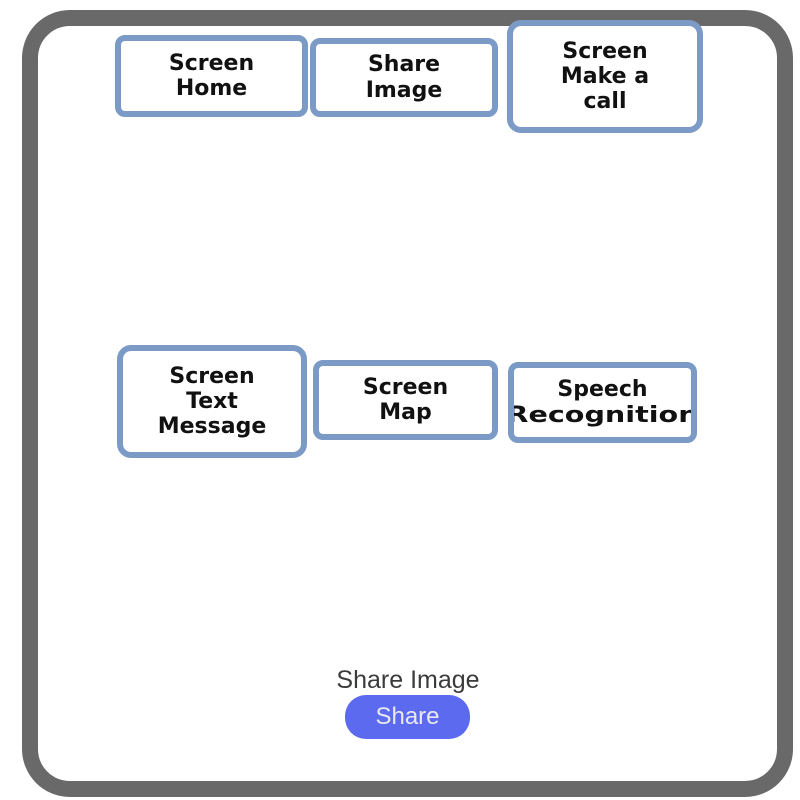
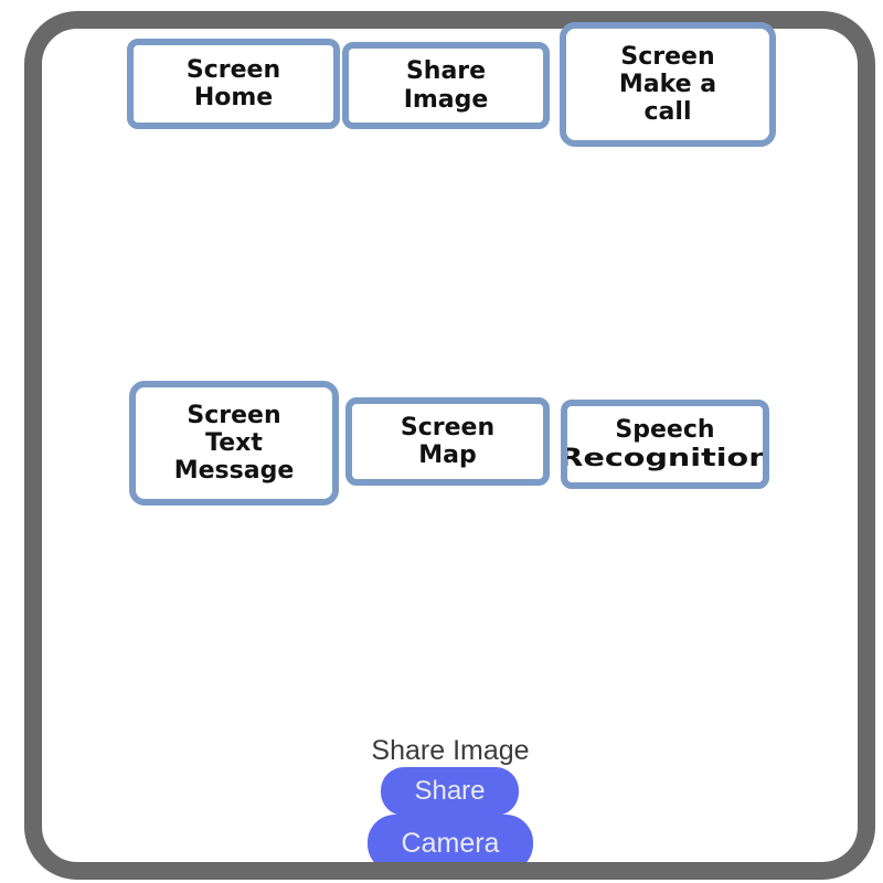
  Screen
  Home
  Share
  Image
  Screen
  Make a
  call
  Screen
  Text
  Message
  Screen
  Map
  Speech
  Recognition
  Share Image
  Share
+ Camera
